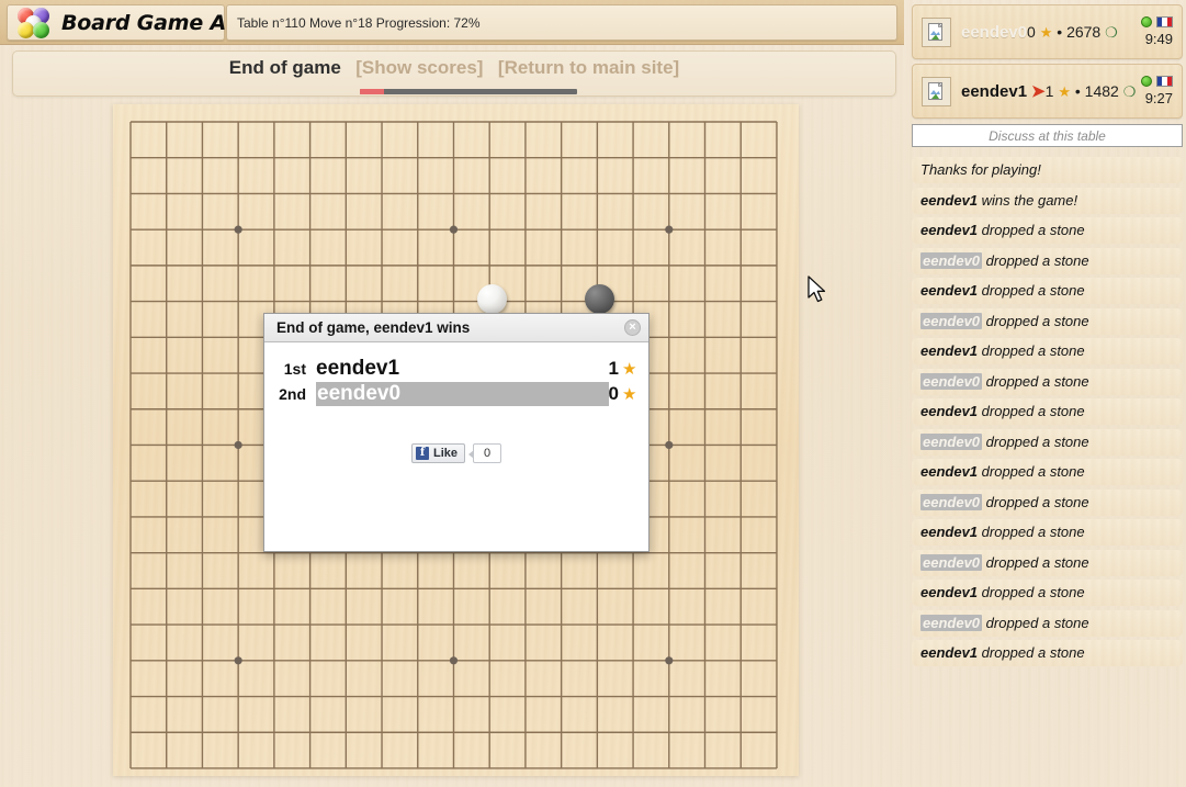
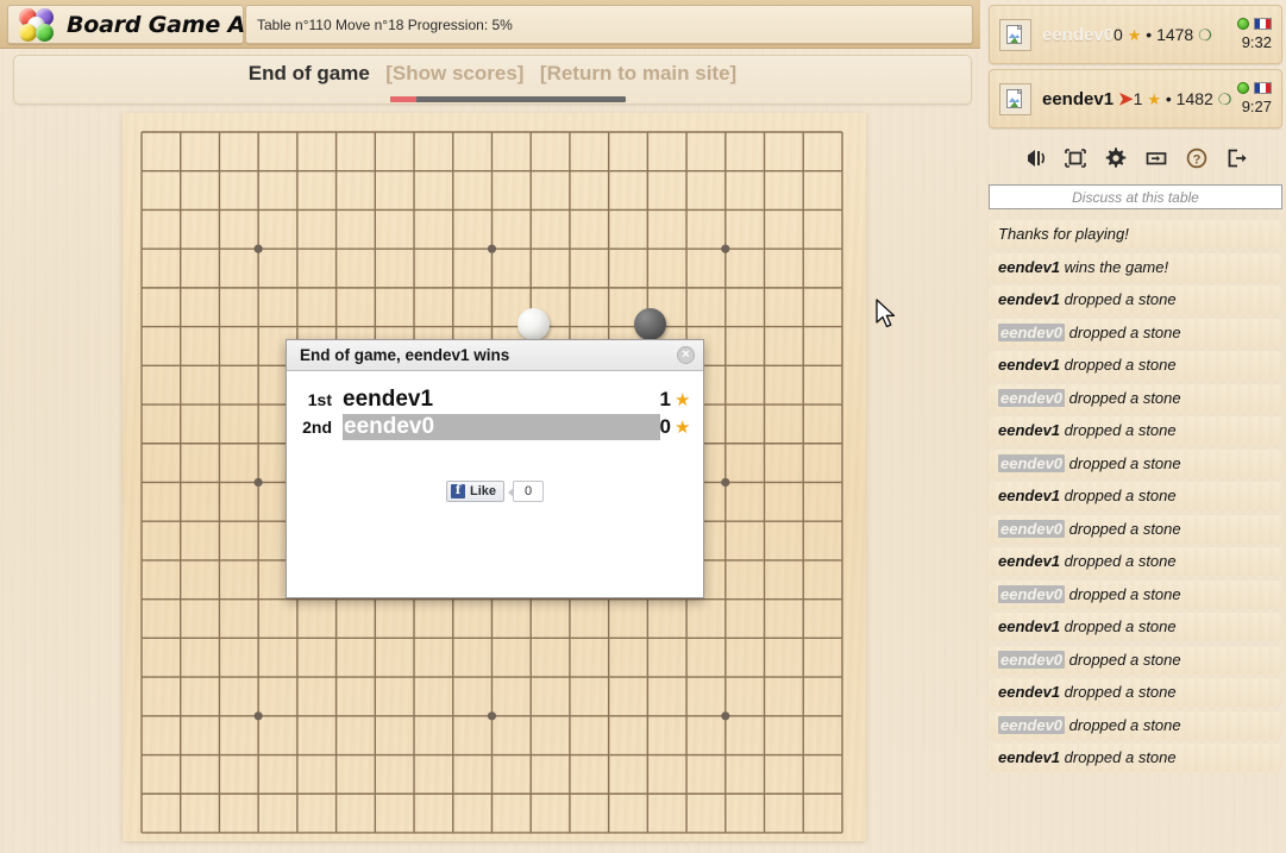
  Board Game A
- Table n°110 Move n°18 Progression: 72%
+ Table n°110 Move n°18 Progression: 5%
  End of game [Show scores] [Return to main site]
  End of game, eendev1 wins
  ×
  1st
  eendev1
  1
  ★
  2nd
  eendev0
  0
  ★
  f
  Like
  0
- eendev00 ★ • 2678 ❍
+ eendev00 ★ • 1478 ❍
- 9:49
+ 9:32
  eendev1 ➤1 ★ • 1482 ❍
  9:27
+ ?
  Discuss at this table
  Thanks for playing!
  eendev1 wins the game!
  eendev1 dropped a stone
  eendev0 dropped a stone
  eendev1 dropped a stone
  eendev0 dropped a stone
  eendev1 dropped a stone
  eendev0 dropped a stone
  eendev1 dropped a stone
  eendev0 dropped a stone
  eendev1 dropped a stone
  eendev0 dropped a stone
  eendev1 dropped a stone
  eendev0 dropped a stone
  eendev1 dropped a stone
  eendev0 dropped a stone
  eendev1 dropped a stone
